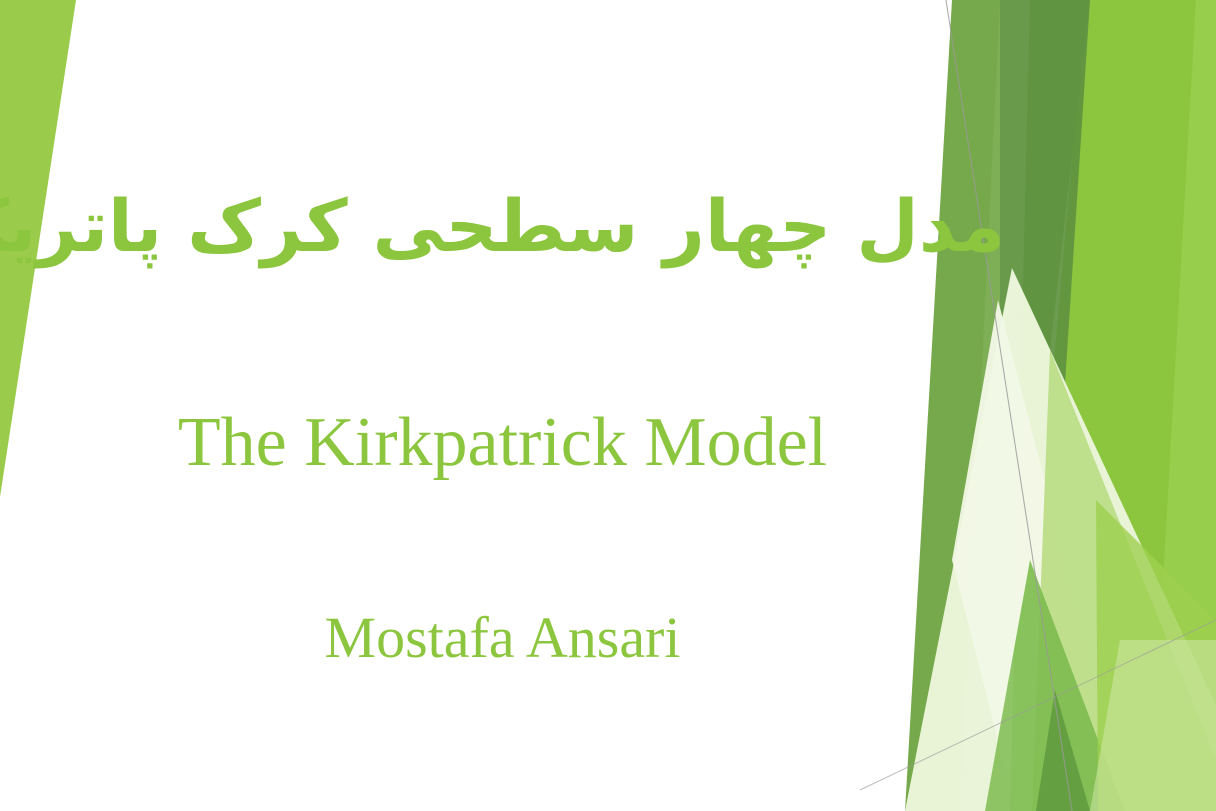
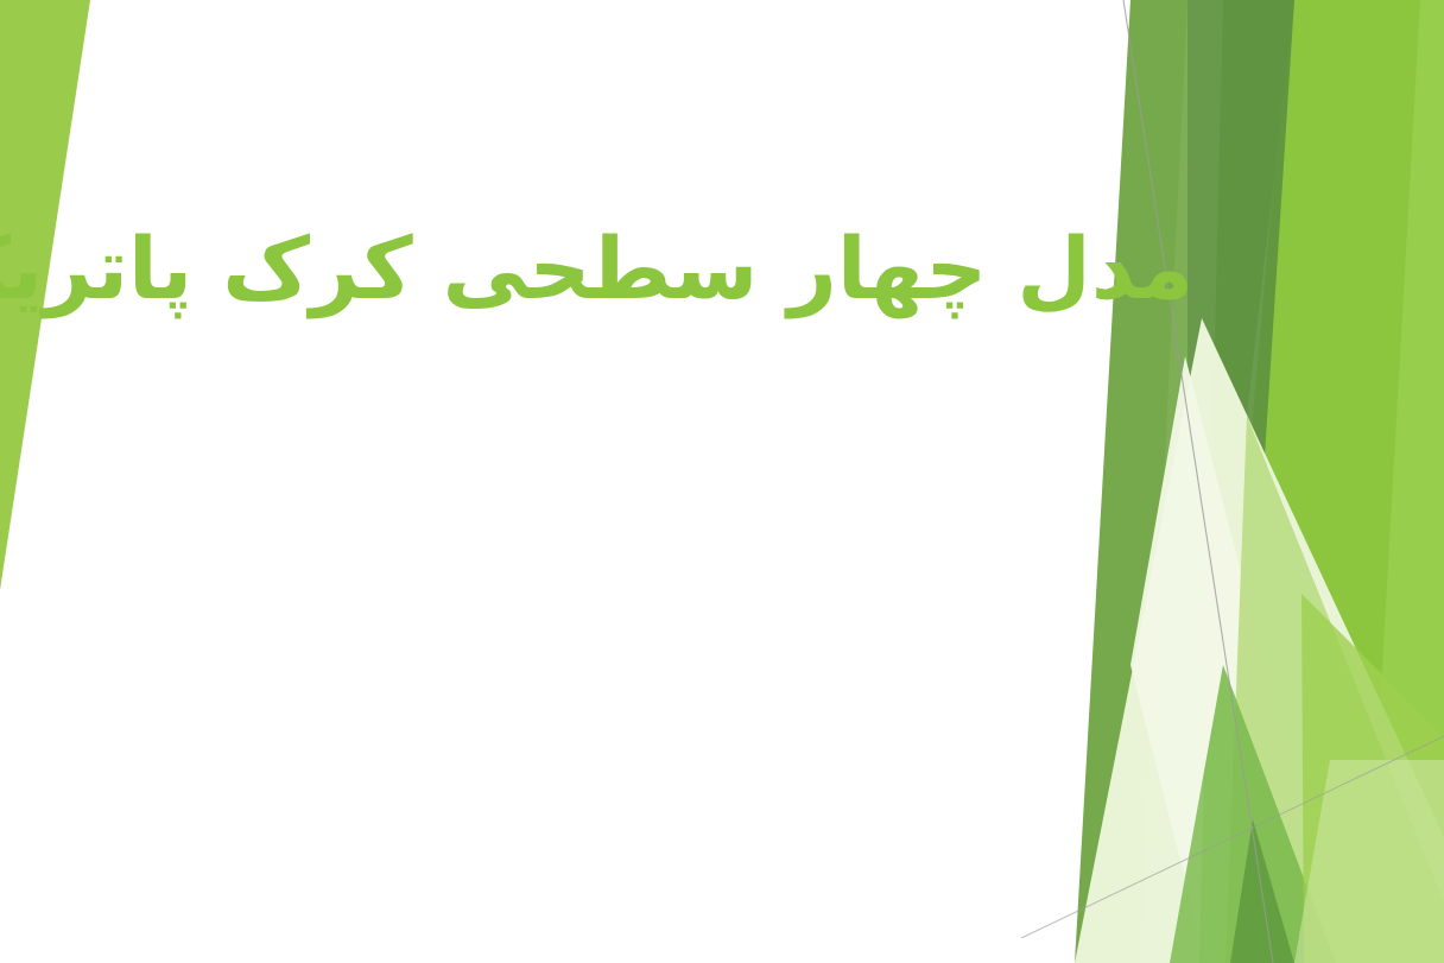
  مدل چهار سطحی کرک پاتری
- The Kirkpatrick Model
- Mostafa Ansari
